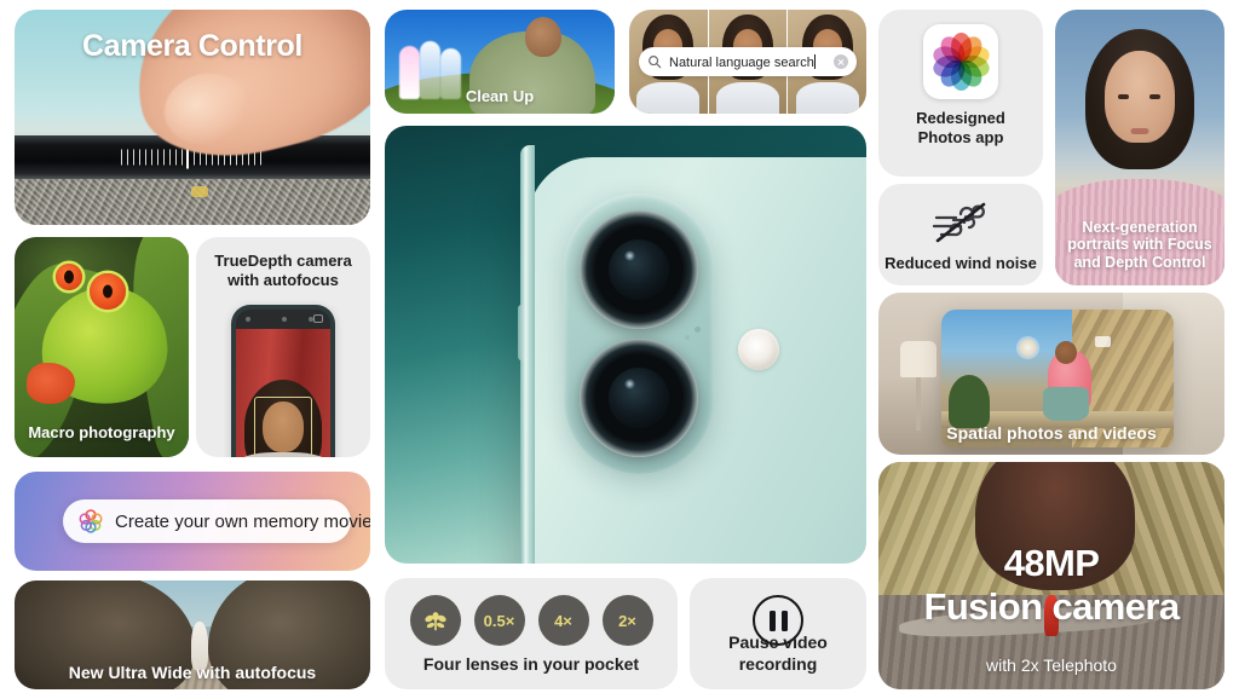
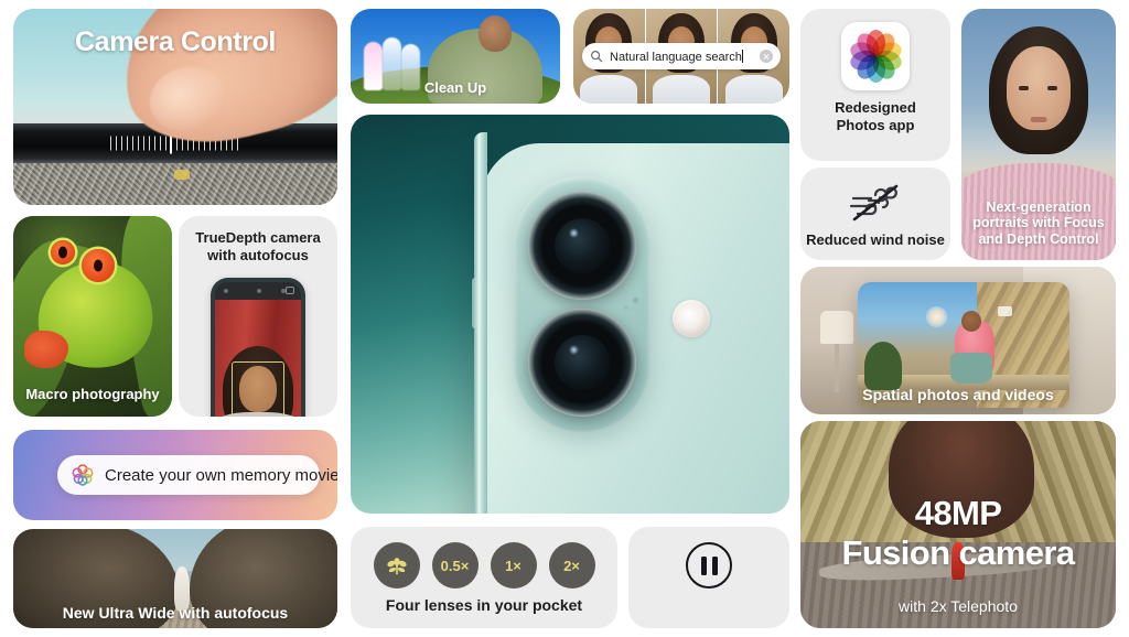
  Camera Control
  Clean Up
  Natural language search
  Redesigned
  Photos app
  Reduced wind noise
  Next-generation
  portraits with Focus
  and Depth Control
  Macro photography
  TrueDepth camera
  with autofocus
  Create your own memory movie
  New Ultra Wide with autofocus
  0.5×
- 4×
+ 1×
  2×
  Four lenses in your pocket
- Pause video recording
  Spatial photos and videos
  48MP
  Fusion camera
  with 2x Telephoto
